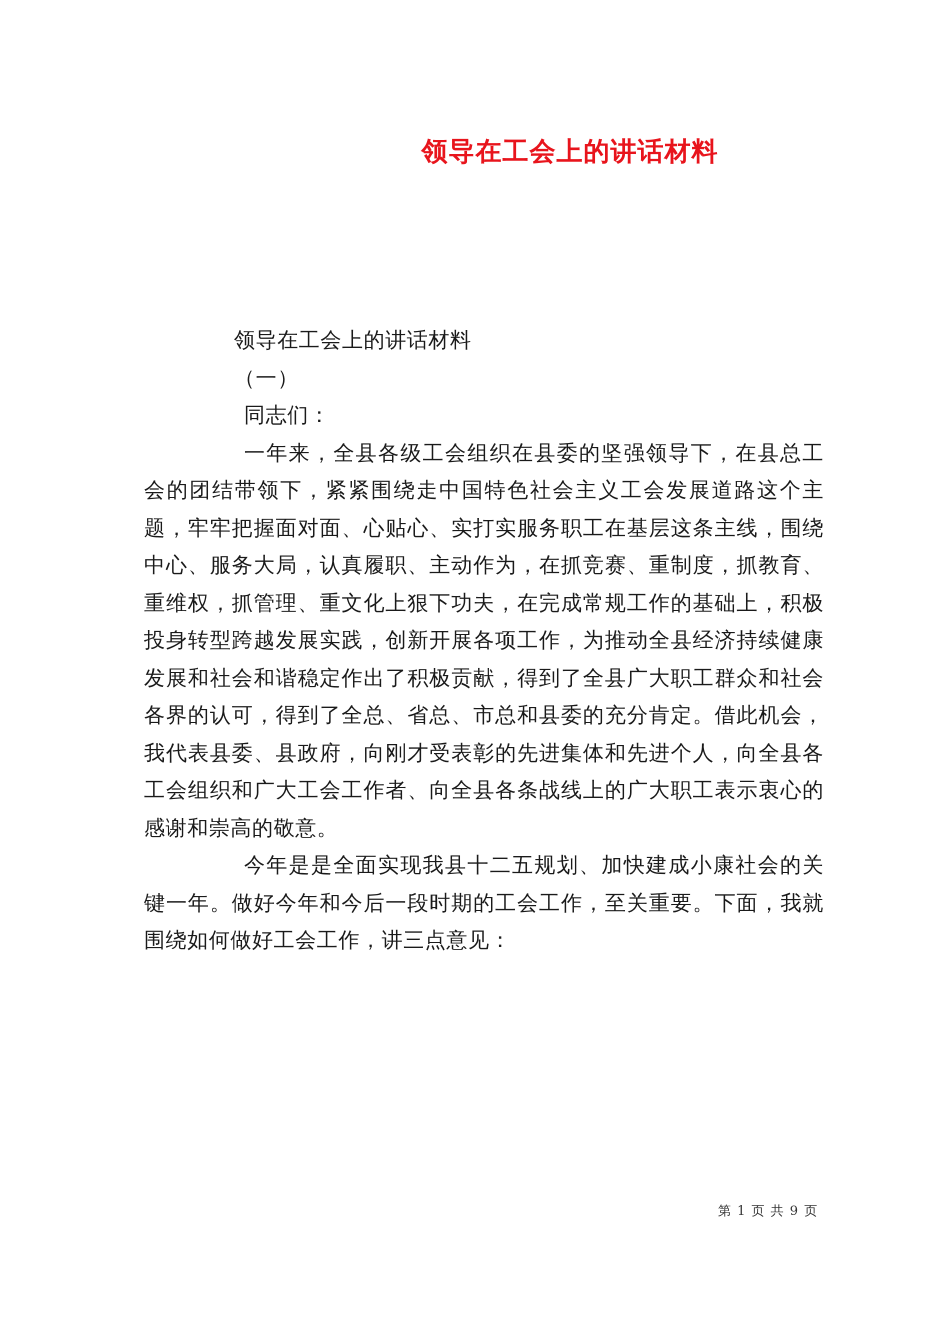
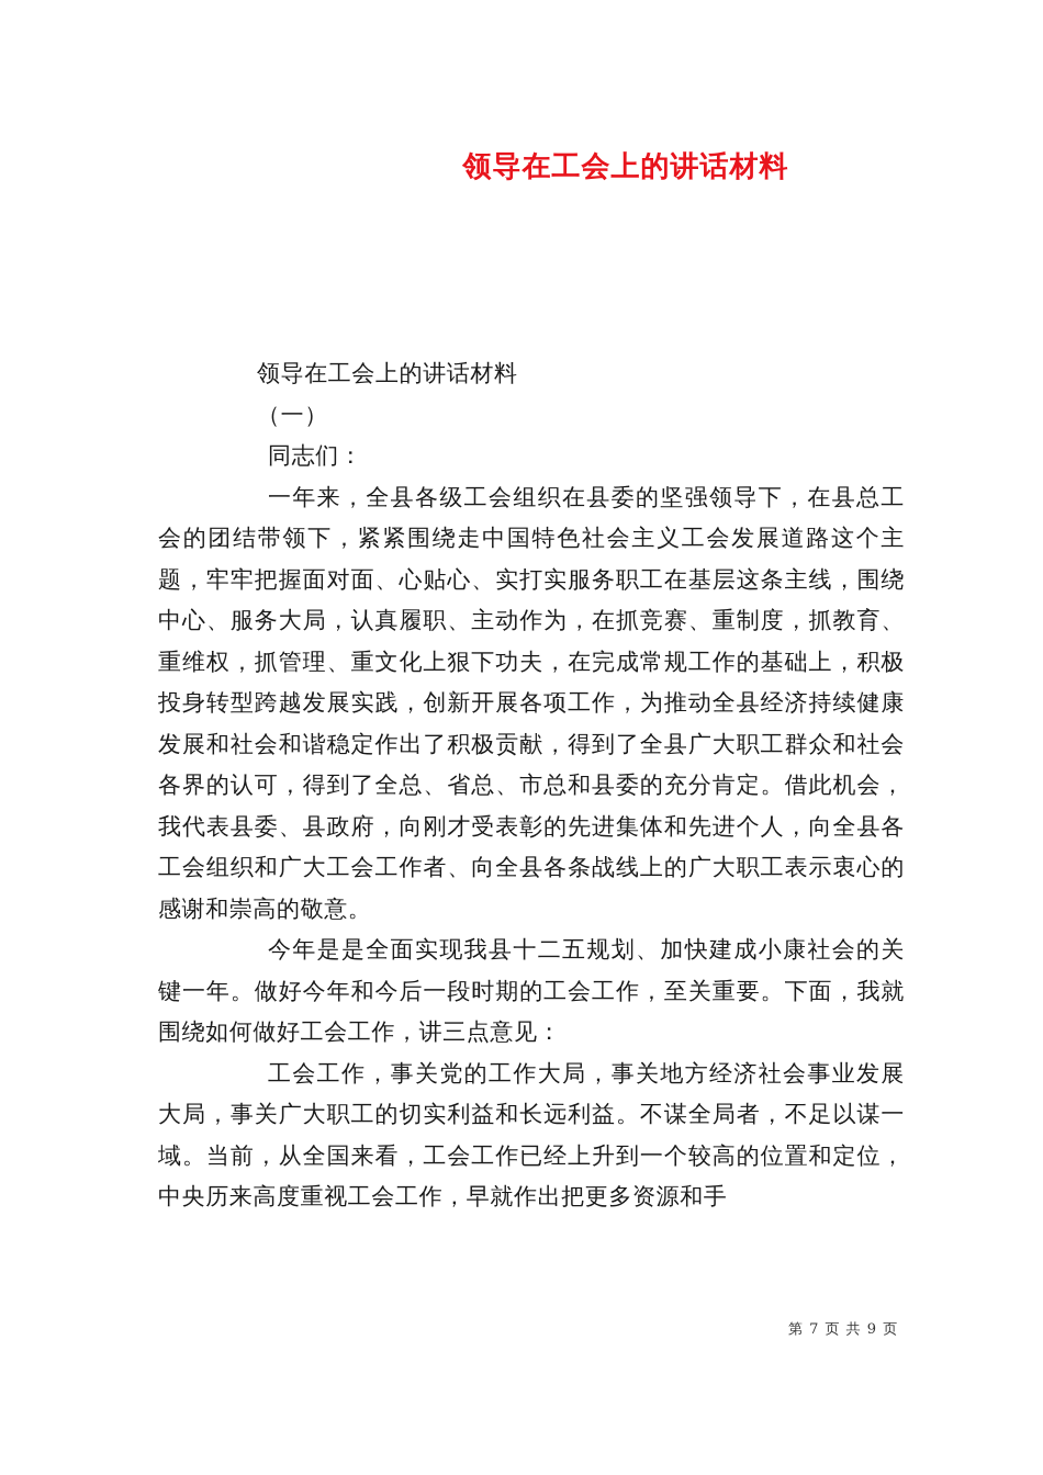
  领导在工会上的讲话材料
  领导在工会上的讲话材料
  （一）
  同志们：
  一年来，全县各级工会组织在县委的坚强领导下，在县总工会的团结带领下，紧紧围绕走中国特色社会主义工会发展道路这个主题，牢牢把握面对面、心贴心、实打实服务职工在基层这条主线，围绕中心、服务大局，认真履职、主动作为，在抓竞赛、重制度，抓教育、重维权，抓管理、重文化上狠下功夫，在完成常规工作的基础上，积极投身转型跨越发展实践，创新开展各项工作，为推动全县经济持续健康发展和社会和谐稳定作出了积极贡献，得到了全县广大职工群众和社会各界的认可，得到了全总、省总、市总和县委的充分肯定。借此机会，我代表县委、县政府，向刚才受表彰的先进集体和先进个人，向全县各工会组织和广大工会工作者、向全县各条战线上的广大职工表示衷心的感谢和崇高的敬意。
  今年是是全面实现我县十二五规划、加快建成小康社会的关键一年。做好今年和今后一段时期的工会工作，至关重要。下面，我就围绕如何做好工会工作，讲三点意见：
+ 工会工作，事关党的工作大局，事关地方经济社会事业发展大局，事关广大职工的切实利益和长远利益。不谋全局者，不足以谋一域。当前，从全国来看，工会工作已经上升到一个较高的位置和定位，中央历来高度重视工会工作，早就作出把更多资源和手
- 第 1 页 共 9 页
+ 第 7 页 共 9 页
